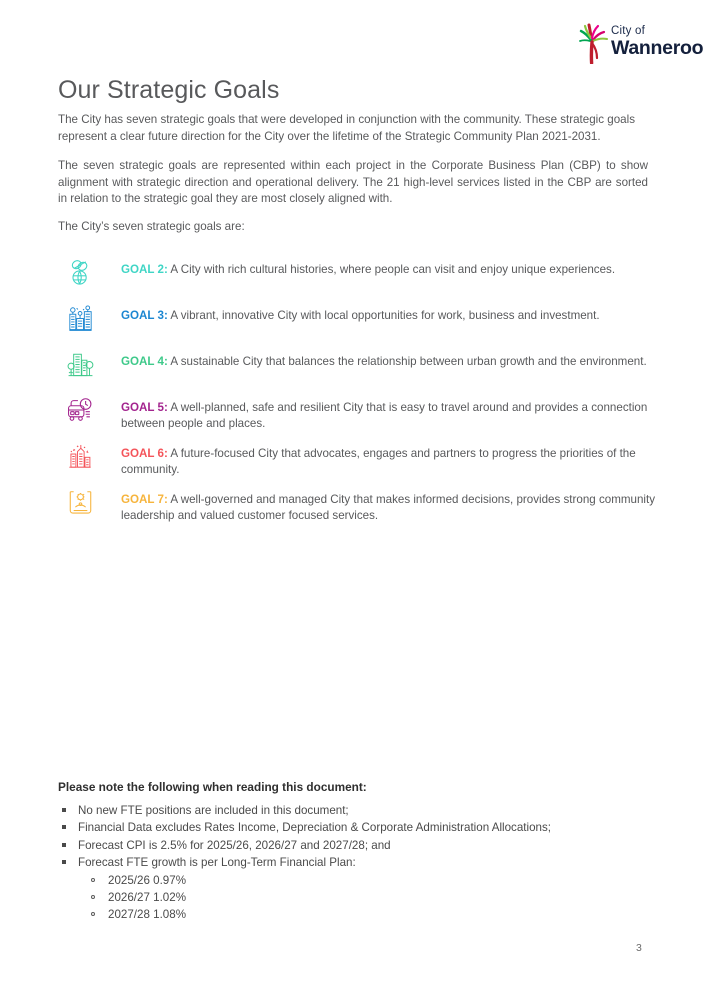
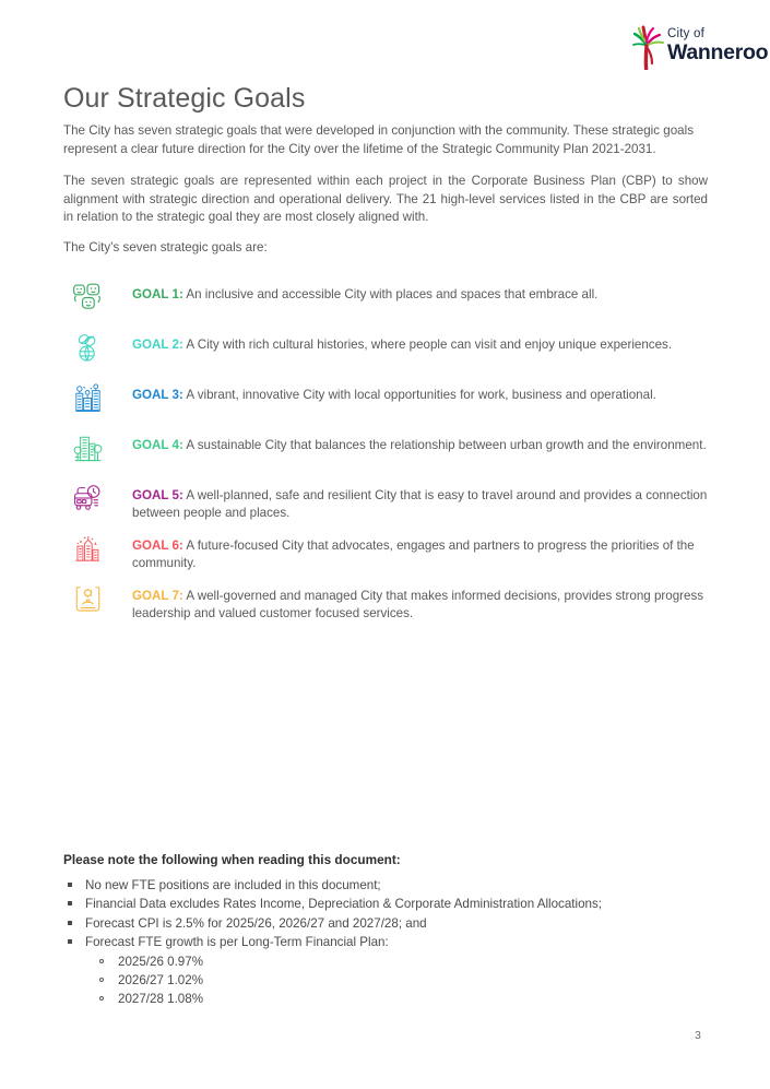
  City of
  Wanneroo
  Our Strategic Goals
  The City has seven strategic goals that were developed in conjunction with the community. These strategic goals represent a clear future direction for the City over the lifetime of the Strategic Community Plan 2021-2031.
  The seven strategic goals are represented within each project in the Corporate Business Plan (CBP) to show alignment with strategic direction and operational delivery. The 21 high-level services listed in the CBP are sorted in relation to the strategic goal they are most closely aligned with.
  The City’s seven strategic goals are:
+ GOAL 1: An inclusive and accessible City with places and spaces that embrace all.
  GOAL 2: A City with rich cultural histories, where people can visit and enjoy unique experiences.
- GOAL 3: A vibrant, innovative City with local opportunities for work, business and investment.
+ GOAL 3: A vibrant, innovative City with local opportunities for work, business and operational.
  GOAL 4: A sustainable City that balances the relationship between urban growth and the environment.
  GOAL 5: A well-planned, safe and resilient City that is easy to travel around and provides a connection between people and places.
  GOAL 6: A future-focused City that advocates, engages and partners to progress the priorities of the community.
- GOAL 7: A well-governed and managed City that makes informed decisions, provides strong community leadership and valued customer focused services.
+ GOAL 7: A well-governed and managed City that makes informed decisions, provides strong progress leadership and valued customer focused services.
  Please note the following when reading this document:
  No new FTE positions are included in this document;
  Financial Data excludes Rates Income, Depreciation & Corporate Administration Allocations;
  Forecast CPI is 2.5% for 2025/26, 2026/27 and 2027/28; and
  Forecast FTE growth is per Long-Term Financial Plan:
  2025/26 0.97%
  2026/27 1.02%
  2027/28 1.08%
  3
